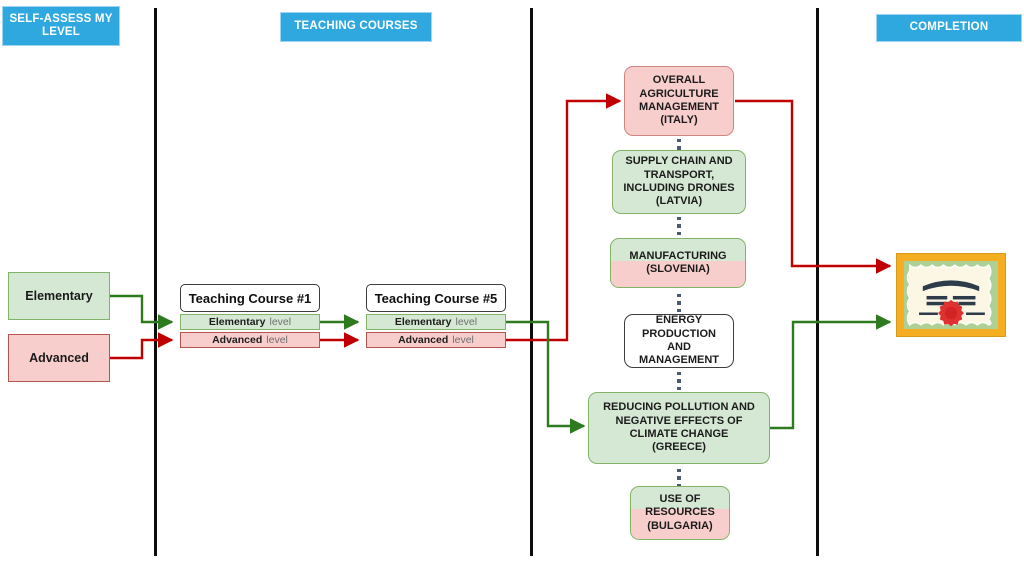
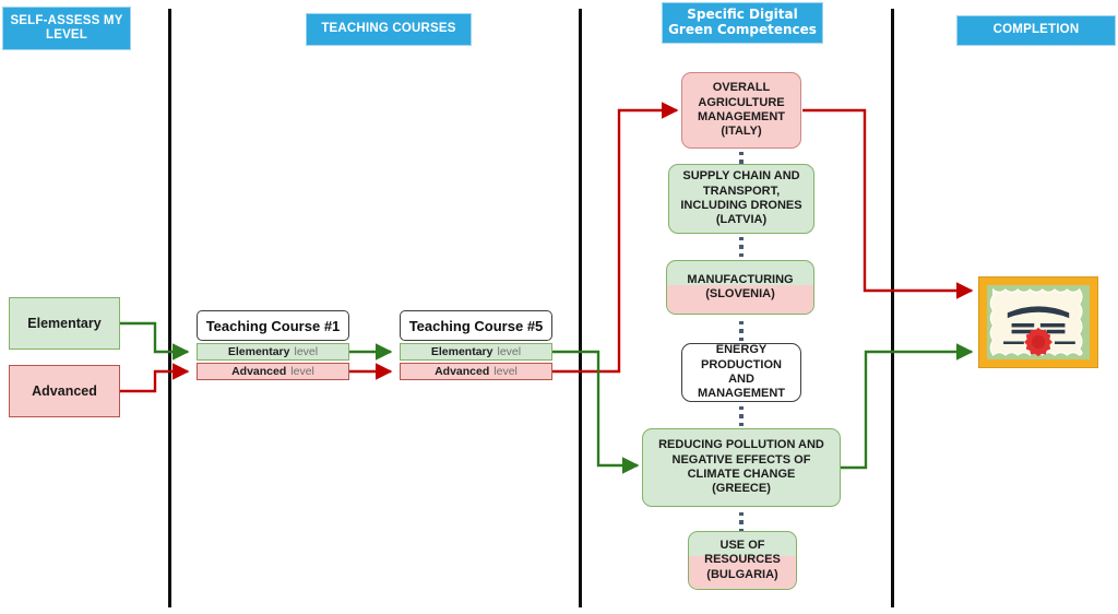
  SELF-ASSESS MY LEVEL
  TEACHING COURSES
+ Specific Digital Green Competences
  COMPLETION
  Elementary
  Advanced
  Teaching Course #1
  Elementary
  level
  Advanced
  level
  Teaching Course #5
  Elementary
  level
  Advanced
  level
  OVERALL
  AGRICULTURE
  MANAGEMENT
  (ITALY)
  SUPPLY CHAIN AND
  TRANSPORT,
  INCLUDING DRONES
  (LATVIA)
  MANUFACTURING
  (SLOVENIA)
  ENERGY
  PRODUCTION AND
  MANAGEMENT
  REDUCING POLLUTION AND
  NEGATIVE EFFECTS OF
  CLIMATE CHANGE
  (GREECE)
  USE OF
  RESOURCES
  (BULGARIA)
